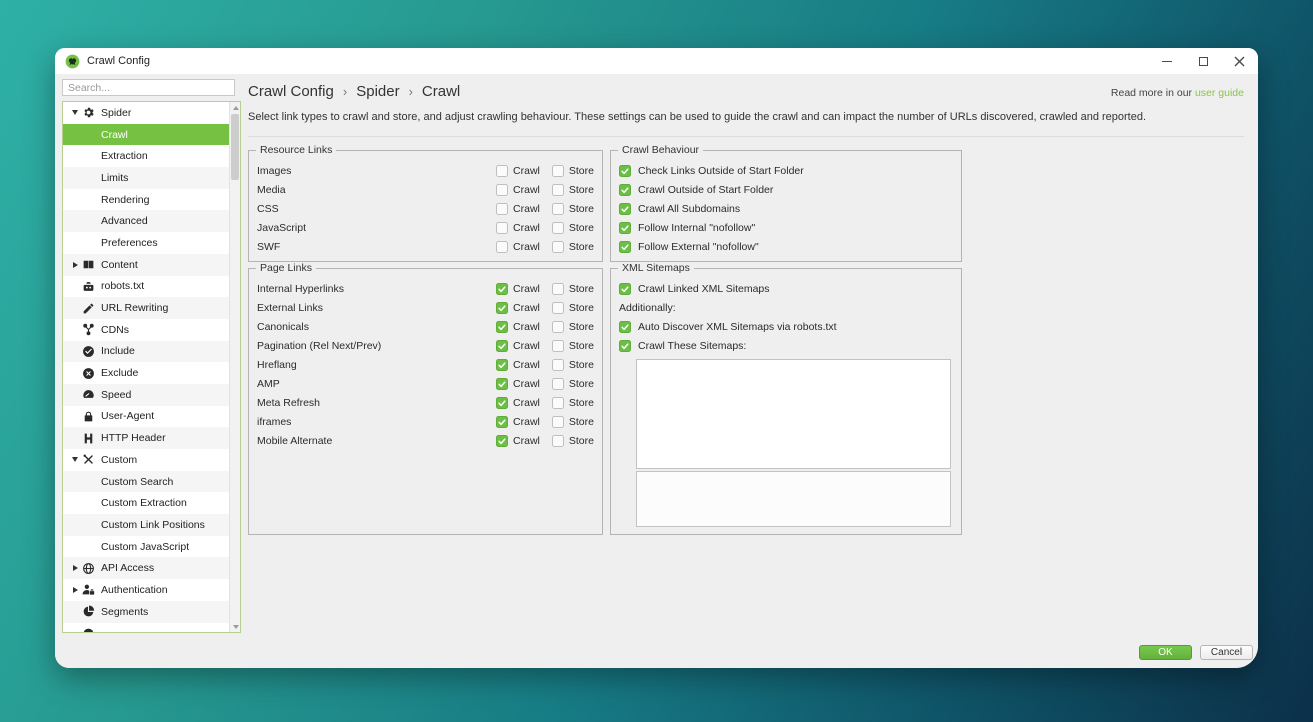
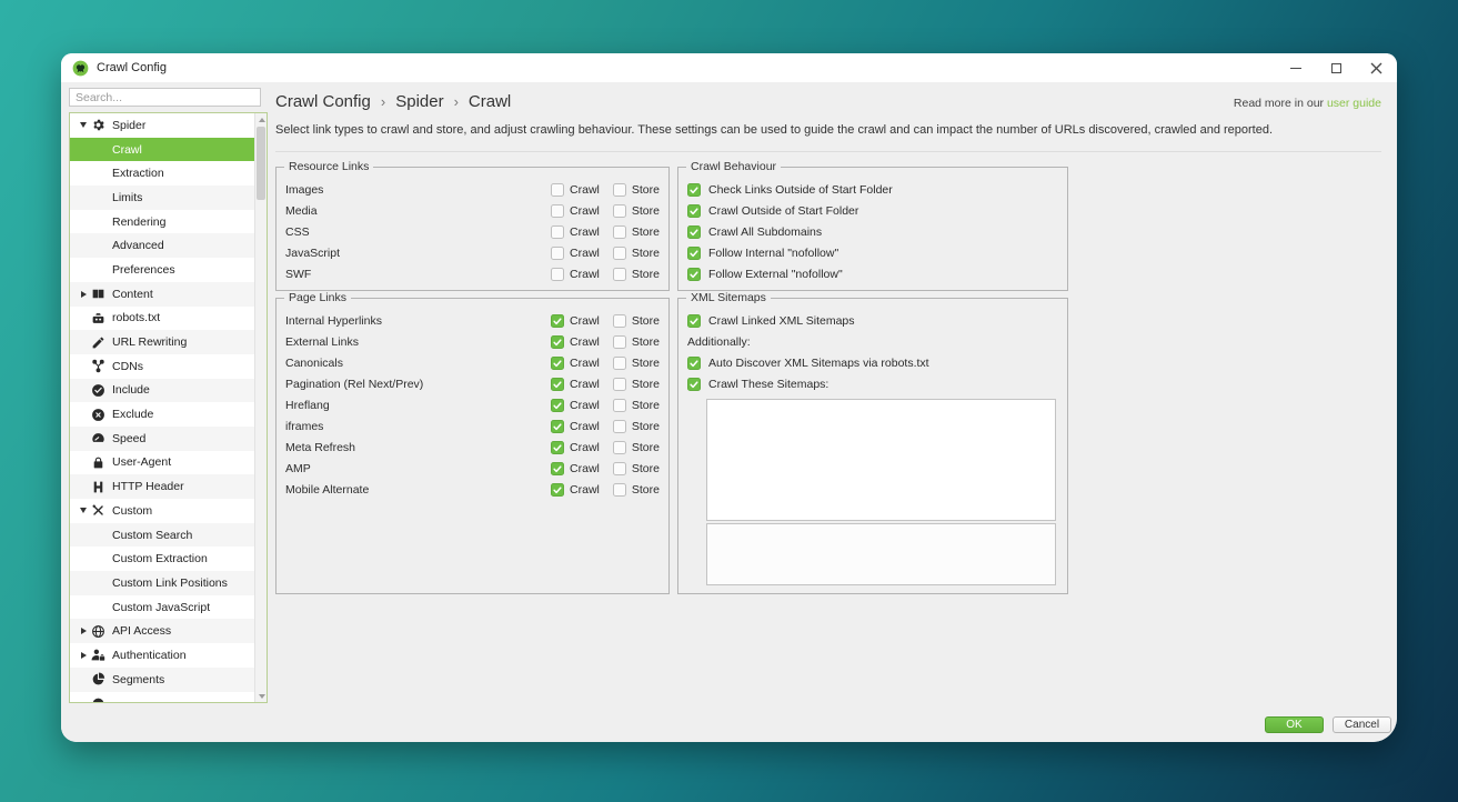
  Crawl Config
  Search...
  Spider
  Crawl
  Extraction
  Limits
  Rendering
  Advanced
  Preferences
  Content
  robots.txt
  URL Rewriting
  CDNs
  Include
  Exclude
  Speed
  User-Agent
  HTTP Header
  Custom
  Custom Search
  Custom Extraction
  Custom Link Positions
  Custom JavaScript
  API Access
  Authentication
  Segments
  Crawl Config
  ›
  Spider
  ›
  Crawl
  Read more in our user guide
  Select link types to crawl and store, and adjust crawling behaviour. These settings can be used to guide the crawl and can impact the number of URLs discovered, crawled and reported.
  Resource Links
  Images
  Crawl
  Store
  Media
  Crawl
  Store
  CSS
  Crawl
  Store
  JavaScript
  Crawl
  Store
  SWF
  Crawl
  Store
  Page Links
  Internal Hyperlinks
  Crawl
  Store
  External Links
  Crawl
  Store
  Canonicals
  Crawl
  Store
  Pagination (Rel Next/Prev)
  Crawl
  Store
  Hreflang
  Crawl
  Store
- AMP
+ iframes
  Crawl
  Store
  Meta Refresh
  Crawl
  Store
- iframes
+ AMP
  Crawl
  Store
  Mobile Alternate
  Crawl
  Store
  Crawl Behaviour
  Check Links Outside of Start Folder
  Crawl Outside of Start Folder
  Crawl All Subdomains
  Follow Internal "nofollow"
  Follow External "nofollow"
  XML Sitemaps
  Crawl Linked XML Sitemaps
  Additionally:
  Auto Discover XML Sitemaps via robots.txt
  Crawl These Sitemaps:
  OK
  Cancel
